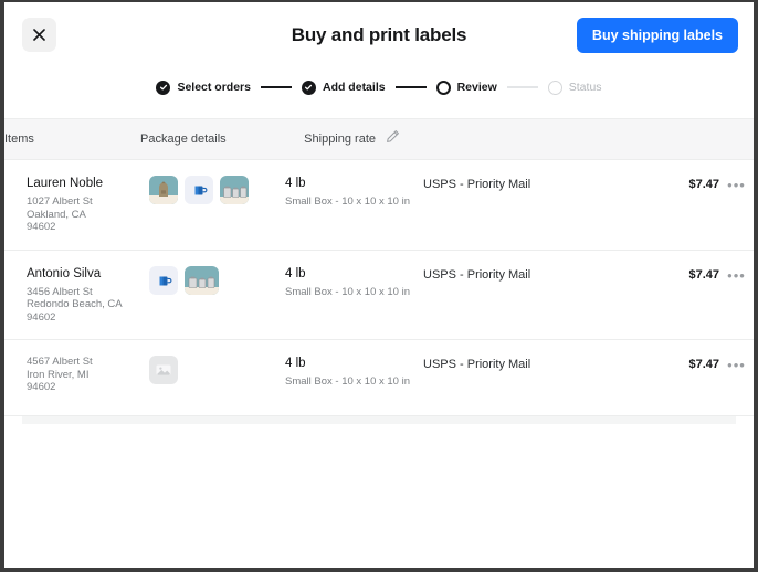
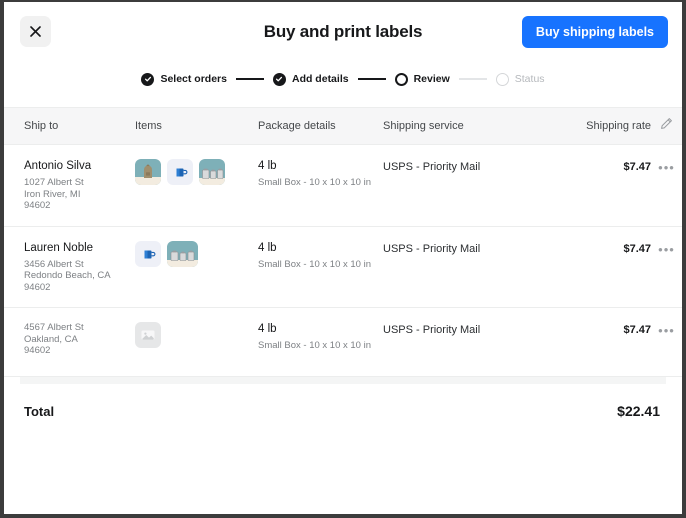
  Buy and print labels
  Buy shipping labels
  Select orders
  Add details
  Review
  Status
+ Ship to
  Items
  Package details
+ Shipping service
  Shipping rate
- Lauren Noble
+ Antonio Silva
  1027 Albert St
- Oakland, CA
+ Iron River, MI
  94602
  4 lb
  Small Box - 10 x 10 x 10 in
  USPS - Priority Mail
  $7.47
  •••
- Antonio Silva
+ Lauren Noble
  3456 Albert St
  Redondo Beach, CA
  94602
  4 lb
  Small Box - 10 x 10 x 10 in
  USPS - Priority Mail
  $7.47
  •••
  4567 Albert St
- Iron River, MI
+ Oakland, CA
  94602
  4 lb
  Small Box - 10 x 10 x 10 in
  USPS - Priority Mail
  $7.47
  •••
+ Total
+ $22.41
